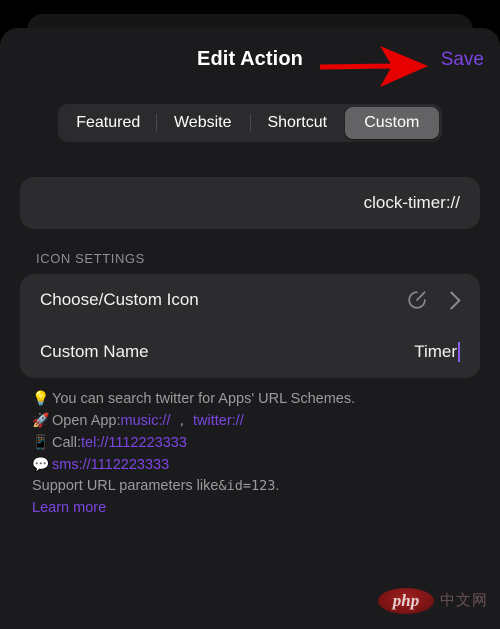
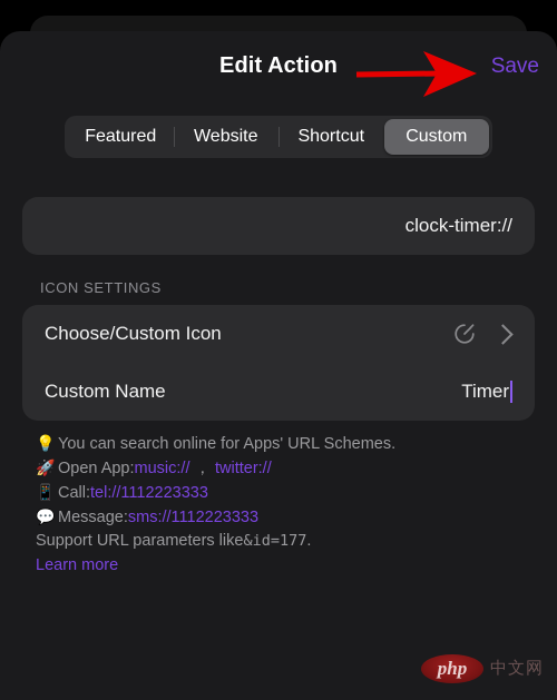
  Edit Action
  Save
  Featured
  Website
  Shortcut
  Custom
  clock-timer://
  ICON SETTINGS
  Choose/Custom Icon
  Custom Name
  Timer
  💡
- You can search twitter for Apps' URL Schemes.
+ You can search online for Apps' URL Schemes.
  🚀
  Open App:
  music://
  ，
  twitter://
  📱
  Call:
  tel://1112223333
  💬
+ Message:
  sms://1112223333
  Support URL parameters like
- &id=123
+ &id=177
  .
  Learn more
  php
  中文网
